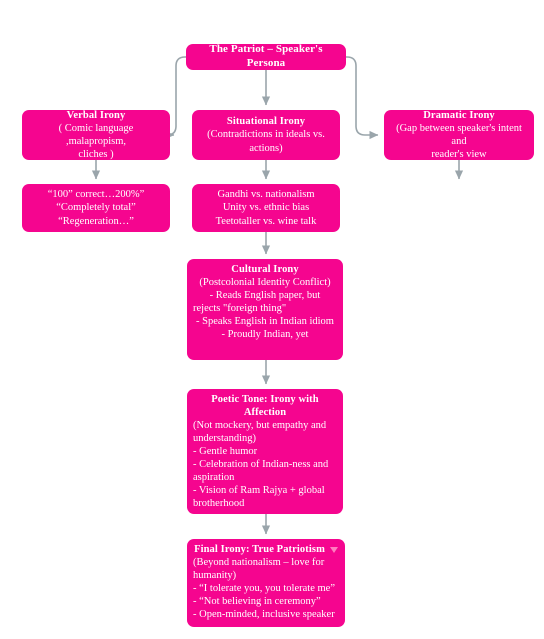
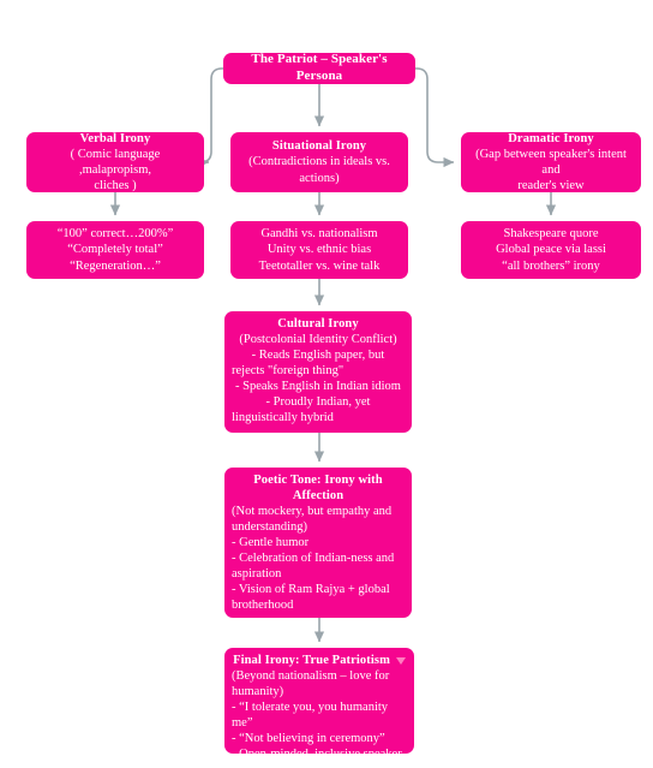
  The Patriot – Speaker's Persona
  Verbal Irony
  ( Comic language ,malapropism,
  cliches )
  “100” correct…200%”
  “Completely total”
  “Regeneration…”
  Situational Irony
  (Contradictions in ideals vs.
  actions)
  Gandhi vs. nationalism
  Unity vs. ethnic bias
  Teetotaller vs. wine talk
  Dramatic Irony
  (Gap between speaker's intent and
  reader's view
+ Shakespeare quore
+ Global peace via lassi
+ “all brothers” irony
  Cultural Irony
  (Postcolonial Identity Conflict)
  - Reads English paper, but
  rejects "foreign thing"
  - Speaks English in Indian idiom
  - Proudly Indian, yet
+ linguistically hybrid
  Poetic Tone: Irony with Affection
  (Not mockery, but empathy and
  understanding)
  - Gentle humor
  - Celebration of Indian-ness and
  aspiration
  - Vision of Ram Rajya + global
  brotherhood
  Final Irony: True Patriotism
  (Beyond nationalism – love for
  humanity)
- - “I tolerate you, you tolerate me”
+ - “I tolerate you, you humanity me”
  - “Not believing in ceremony”
  - Open-minded, inclusive speaker
